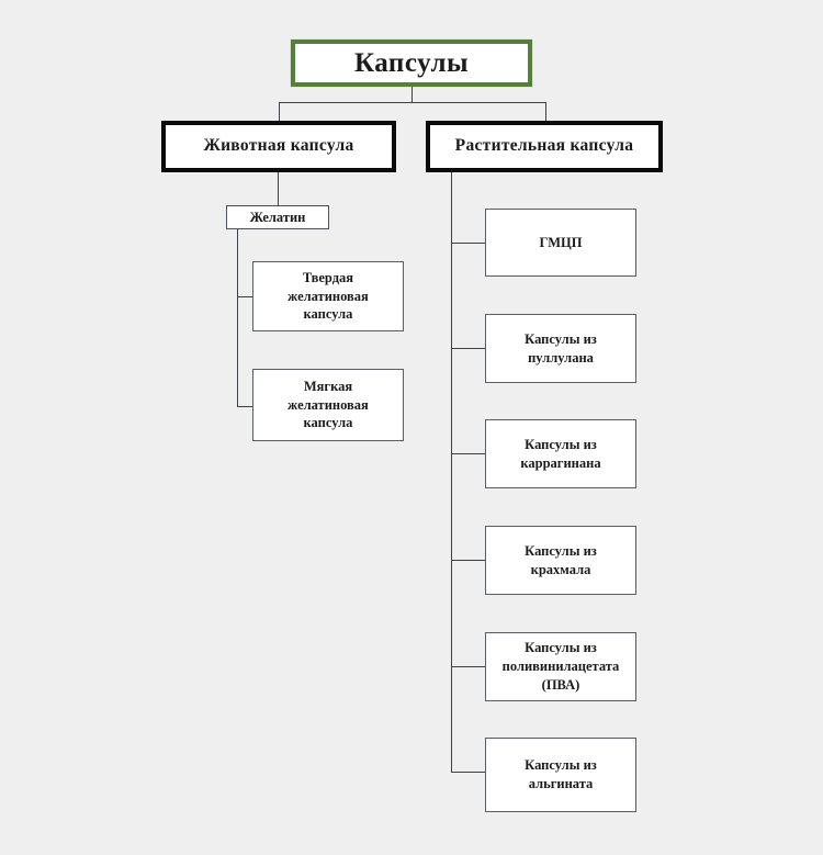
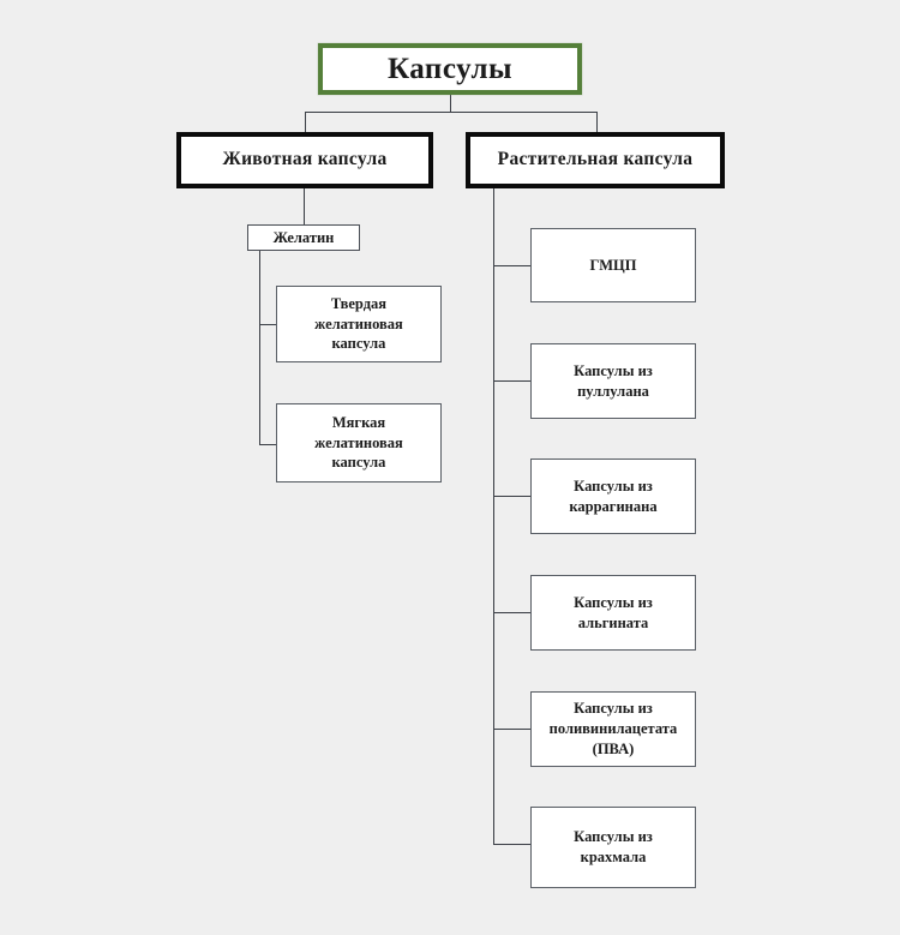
  Капсулы
  Животная капсула
  Растительная капсула
  Желатин
  Твердая желатиновая капсула
  Мягкая желатиновая капсула
  ГМЦП
  Капсулы из пуллулана
  Капсулы из каррагинана
- Капсулы из крахмала
+ Капсулы из альгината
  Капсулы из поливинилацетата (ПВА)
- Капсулы из альгината
+ Капсулы из крахмала
